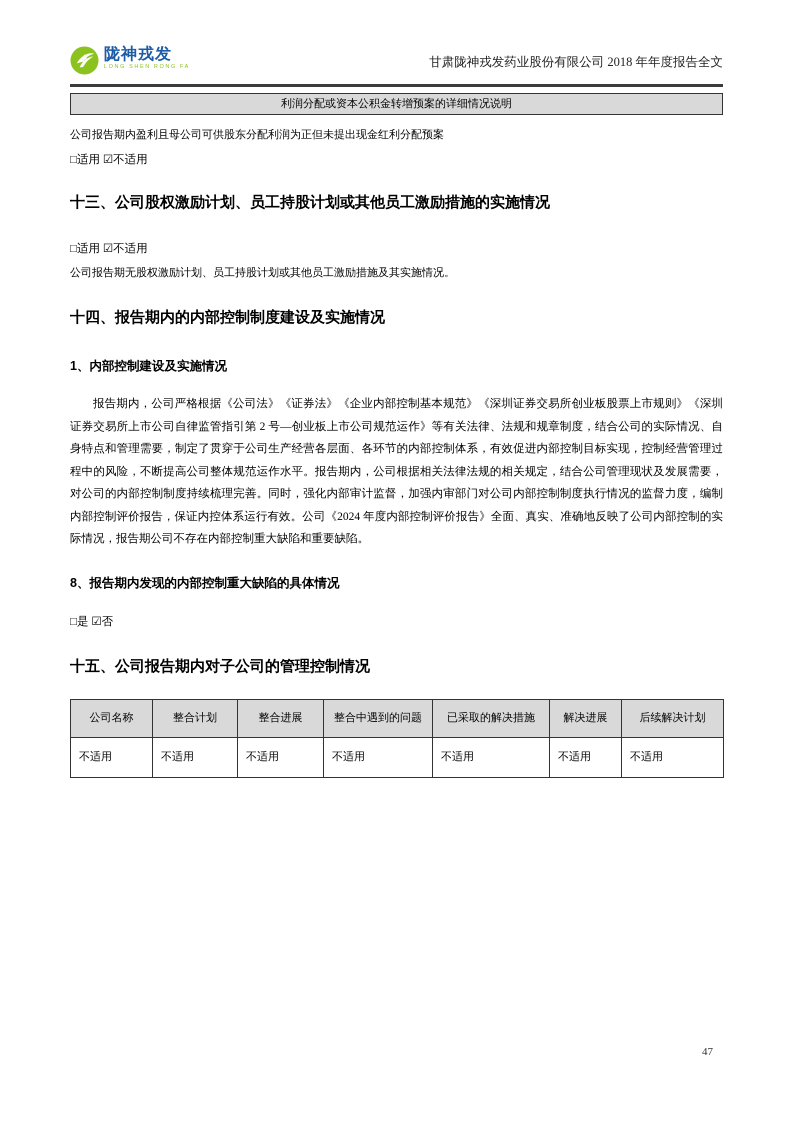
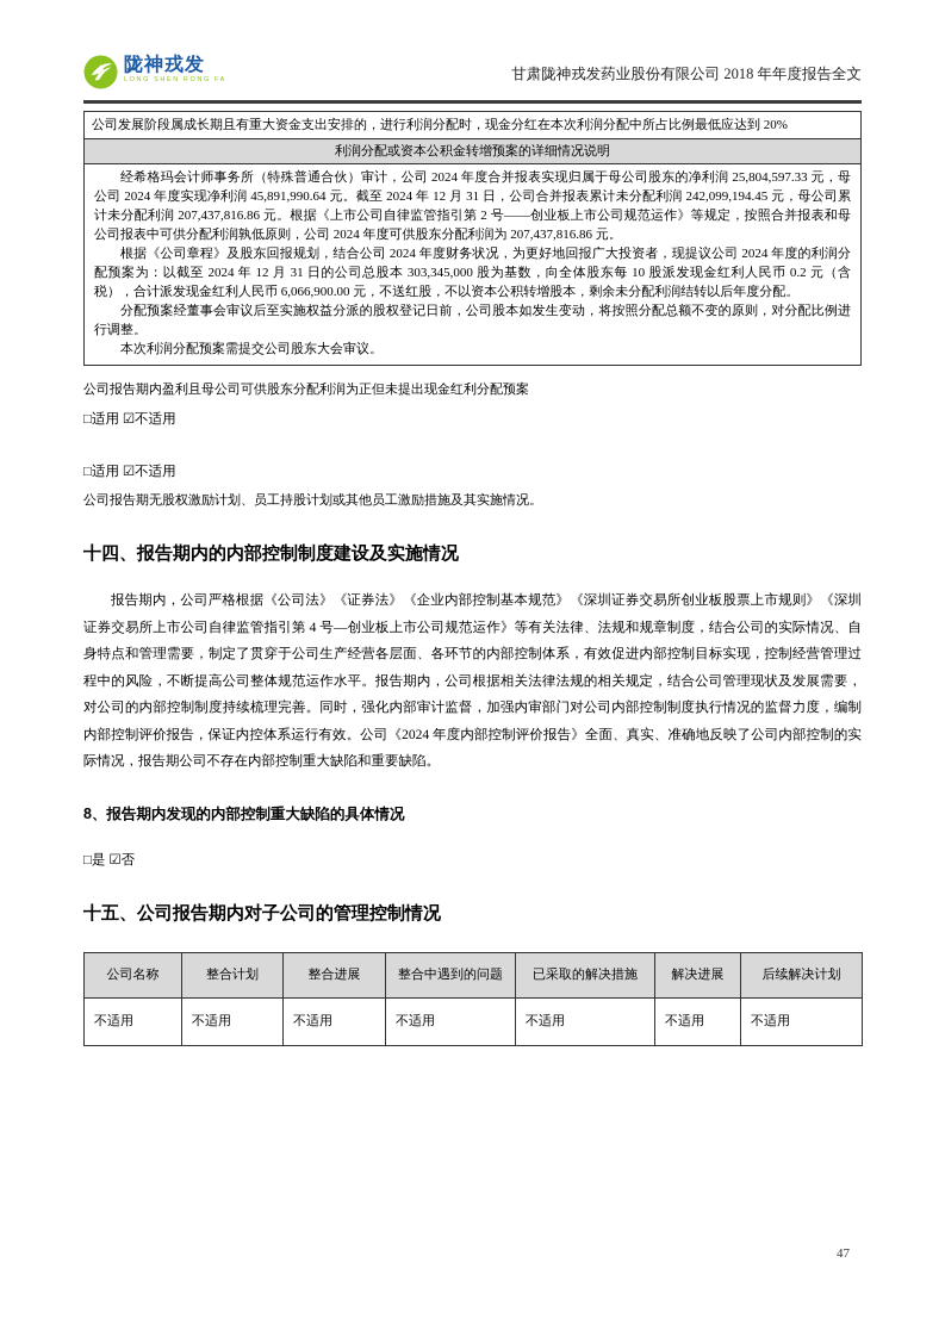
  陇神戎发
  甘肃陇神戎发药业股份有限公司 2018 年年度报告全文
+ 公司发展阶段属成长期且有重大资金支出安排的，进行利润分配时，现金分红在本次利润分配中所占比例最低应达到 20%
  利润分配或资本公积金转增预案的详细情况说明
+ 经希格玛会计师事务所（特殊普通合伙）审计，公司 2024 年度合并报表实现归属于母公司股东的净利润 25,804,597.33 元，母公司 2024 年度实现净利润 45,891,990.64 元。截至 2024 年 12 月 31 日，公司合并报表累计未分配利润 242,099,194.45 元，母公司累计未分配利润 207,437,816.86 元。根据《上市公司自律监管指引第 2 号——创业板上市公司规范运作》等规定，按照合并报表和母公司报表中可供分配利润孰低原则，公司 2024 年度可供股东分配利润为 207,437,816.86 元。 根据《公司章程》及股东回报规划，结合公司 2024 年度财务状况，为更好地回报广大投资者，现提议公司 2024 年度的利润分配预案为：以截至 2024 年 12 月 31 日的公司总股本 303,345,000 股为基数，向全体股东每 10 股派发现金红利人民币 0.2 元（含税），合计派发现金红利人民币 6,066,900.00 元，不送红股，不以资本公积转增股本，剩余未分配利润结转以后年度分配。 分配预案经董事会审议后至实施权益分派的股权登记日前，公司股本如发生变动，将按照分配总额不变的原则，对分配比例进行调整。 本次利润分配预案需提交公司股东大会审议。
  公司报告期内盈利且母公司可供股东分配利润为正但未提出现金红利分配预案
  □适用 ☑不适用
- 十三、公司股权激励计划、员工持股计划或其他员工激励措施的实施情况
  □适用 ☑不适用
  公司报告期无股权激励计划、员工持股计划或其他员工激励措施及其实施情况。
  十四、报告期内的内部控制制度建设及实施情况
- 1、内部控制建设及实施情况
- 报告期内，公司严格根据《公司法》《证券法》《企业内部控制基本规范》《深圳证券交易所创业板股票上市规则》《深圳证券交易所上市公司自律监管指引第 2 号—创业板上市公司规范运作》等有关法律、法规和规章制度，结合公司的实际情况、自身特点和管理需要，制定了贯穿于公司生产经营各层面、各环节的内部控制体系，有效促进内部控制目标实现，控制经营管理过程中的风险，不断提高公司整体规范运作水平。报告期内，公司根据相关法律法规的相关规定，结合公司管理现状及发展需要，对公司的内部控制制度持续梳理完善。同时，强化内部审计监督，加强内审部门对公司内部控制制度执行情况的监督力度，编制内部控制评价报告，保证内控体系运行有效。公司《2024 年度内部控制评价报告》全面、真实、准确地反映了公司内部控制的实际情况，报告期公司不存在内部控制重大缺陷和重要缺陷。
+ 报告期内，公司严格根据《公司法》《证券法》《企业内部控制基本规范》《深圳证券交易所创业板股票上市规则》《深圳证券交易所上市公司自律监管指引第 4 号—创业板上市公司规范运作》等有关法律、法规和规章制度，结合公司的实际情况、自身特点和管理需要，制定了贯穿于公司生产经营各层面、各环节的内部控制体系，有效促进内部控制目标实现，控制经营管理过程中的风险，不断提高公司整体规范运作水平。报告期内，公司根据相关法律法规的相关规定，结合公司管理现状及发展需要，对公司的内部控制制度持续梳理完善。同时，强化内部审计监督，加强内审部门对公司内部控制制度执行情况的监督力度，编制内部控制评价报告，保证内控体系运行有效。公司《2024 年度内部控制评价报告》全面、真实、准确地反映了公司内部控制的实际情况，报告期公司不存在内部控制重大缺陷和重要缺陷。
  8、报告期内发现的内部控制重大缺陷的具体情况
  □是 ☑否
  十五、公司报告期内对子公司的管理控制情况
  公司名称	整合计划	整合进展	整合中遇到的问题	已采取的解决措施	解决进展	后续解决计划
  不适用	不适用	不适用	不适用	不适用	不适用	不适用
  47
